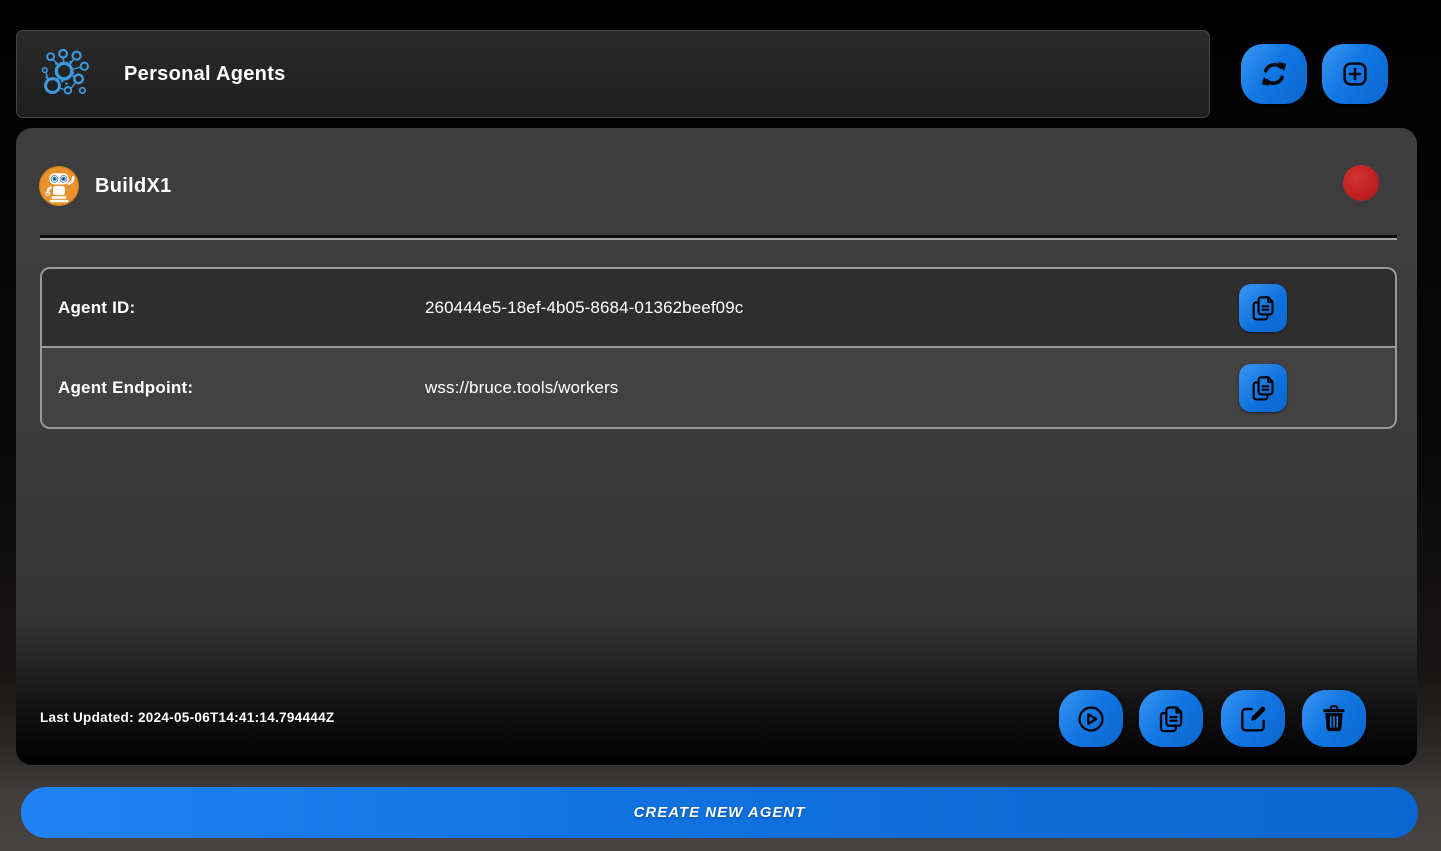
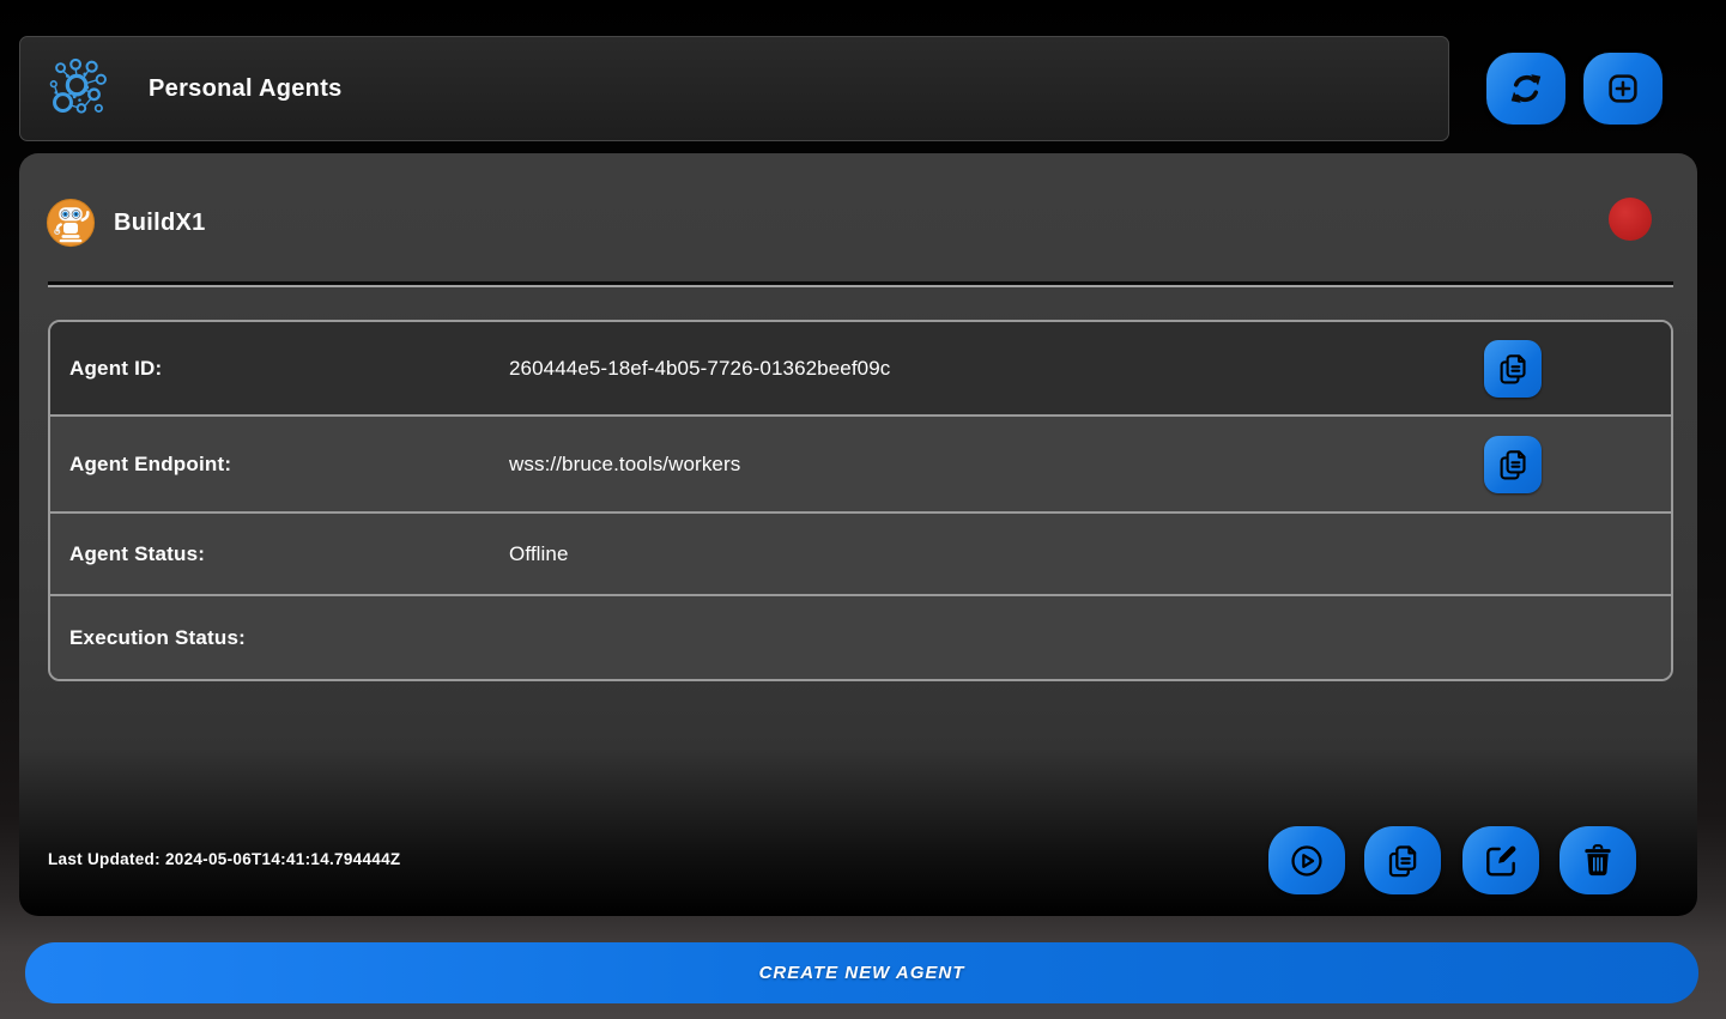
  Personal Agents
  BuildX1
  Agent ID:
- 260444e5-18ef-4b05-8684-01362beef09c
+ 260444e5-18ef-4b05-7726-01362beef09c
  Agent Endpoint:
  wss://bruce.tools/workers
+ Agent Status:
+ Offline
+ Execution Status:
  Last Updated: 2024-05-06T14:41:14.794444Z
  CREATE NEW AGENT
